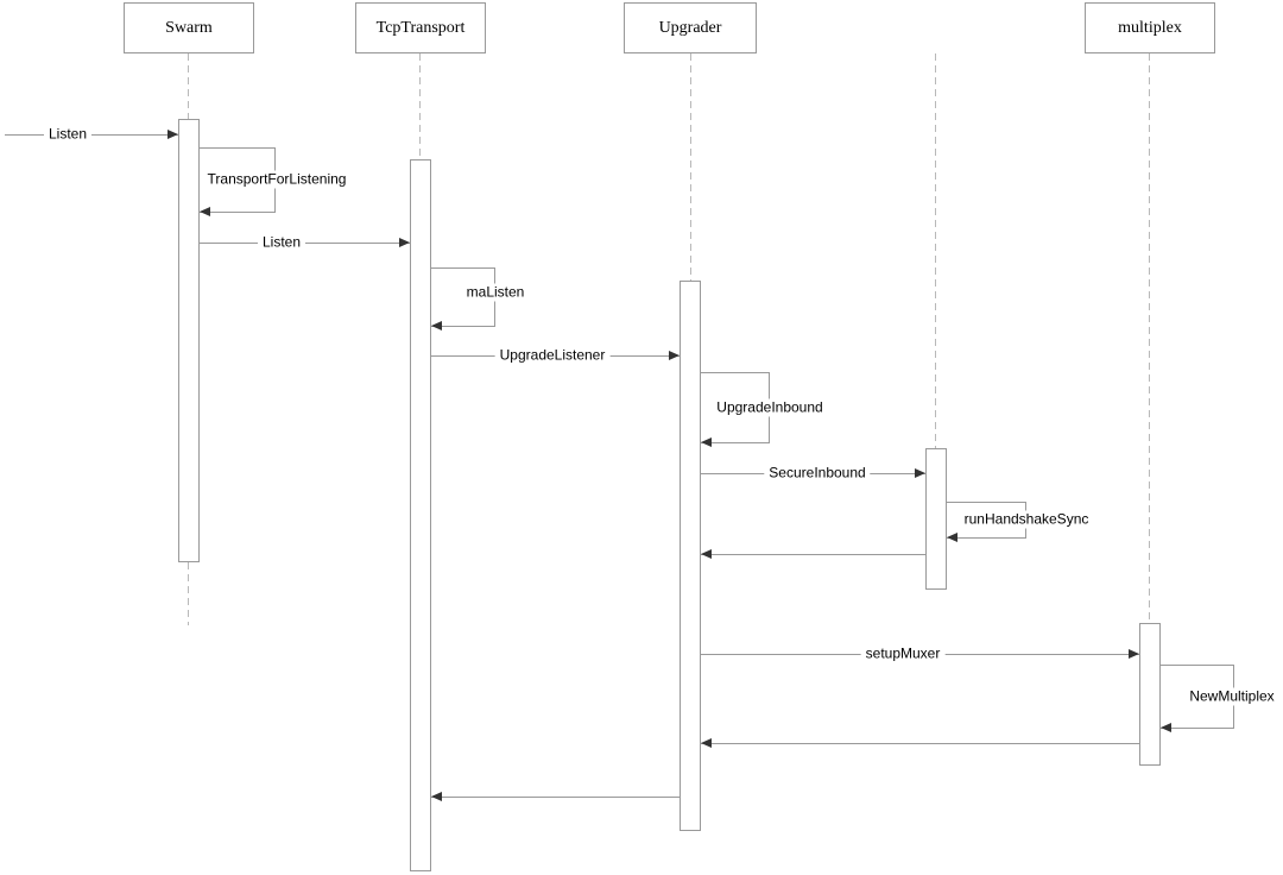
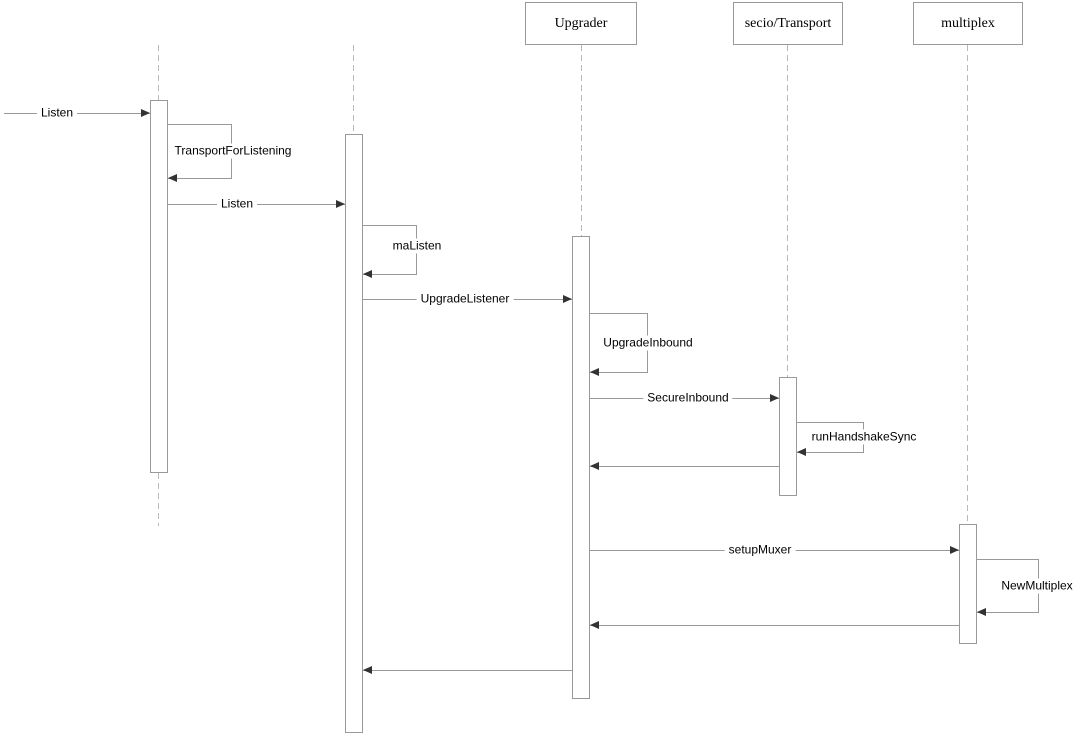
- Swarm
- TcpTransport
  Upgrader
+ secio/Transport
  multiplex
  Listen
  TransportForListening
  Listen
  maListen
  UpgradeListener
  UpgradeInbound
  SecureInbound
  runHandshakeSync
  setupMuxer
  NewMultiplex
